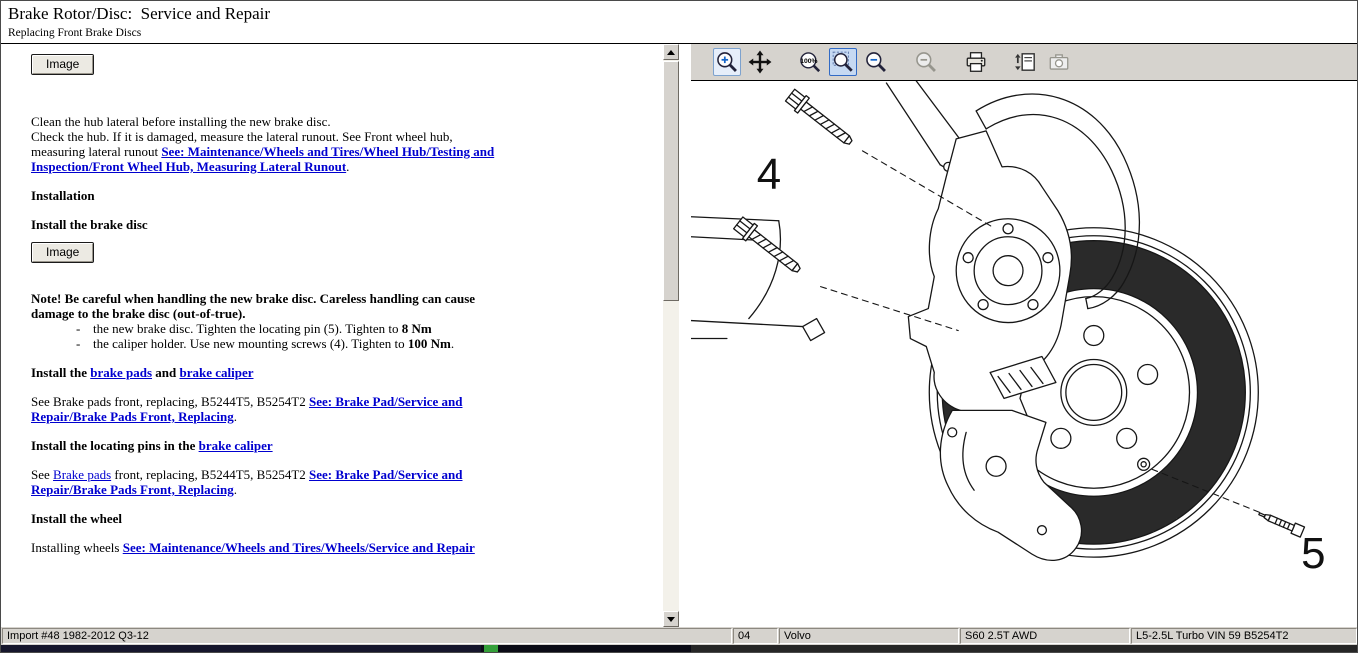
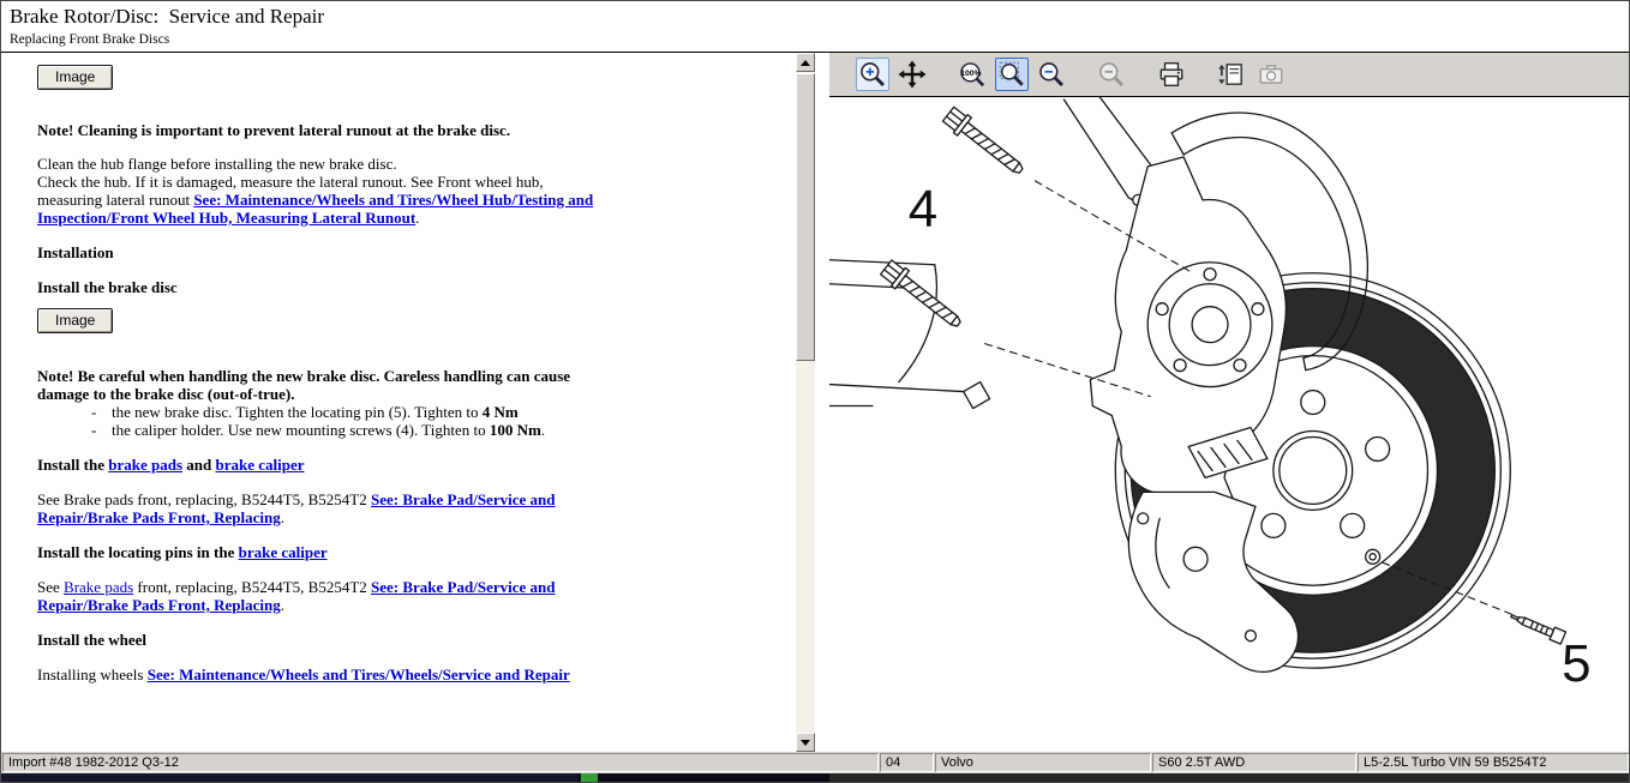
  Brake Rotor/Disc: Service and Repair
  Replacing Front Brake Discs
  Image
+ Note! Cleaning is important to prevent lateral runout at the brake disc.
- Clean the hub lateral before installing the new brake disc.
+ Clean the hub flange before installing the new brake disc.
  Check the hub. If it is damaged, measure the lateral runout. See Front wheel hub, measuring lateral runout See: Maintenance/Wheels and Tires/Wheel Hub/Testing and Inspection/Front Wheel Hub, Measuring Lateral Runout.
  Installation
  Install the brake disc
  Image
  Note! Be careful when handling the new brake disc. Careless handling can cause damage to the brake disc (out-of-true).
  -
- the new brake disc. Tighten the locating pin (5). Tighten to 8 Nm
+ the new brake disc. Tighten the locating pin (5). Tighten to 4 Nm
  -
  the caliper holder. Use new mounting screws (4). Tighten to 100 Nm.
  Install the brake pads and brake caliper
  See Brake pads front, replacing, B5244T5, B5254T2 See: Brake Pad/Service and Repair/Brake Pads Front, Replacing.
  Install the locating pins in the brake caliper
  See Brake pads front, replacing, B5244T5, B5254T2 See: Brake Pad/Service and Repair/Brake Pads Front, Replacing.
  Install the wheel
  Installing wheels See: Maintenance/Wheels and Tires/Wheels/Service and Repair
  4
  5
  Import #48 1982-2012 Q3-12
  04
  Volvo
  S60 2.5T AWD
  L5-2.5L Turbo VIN 59 B5254T2
